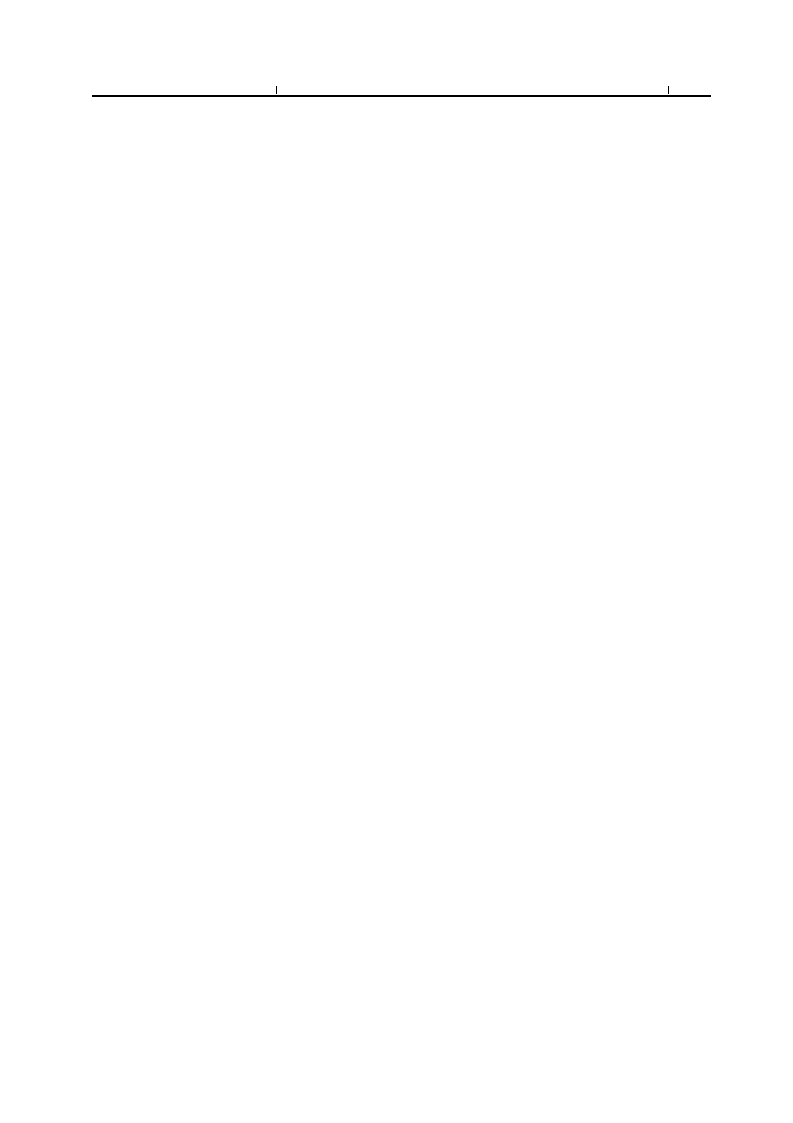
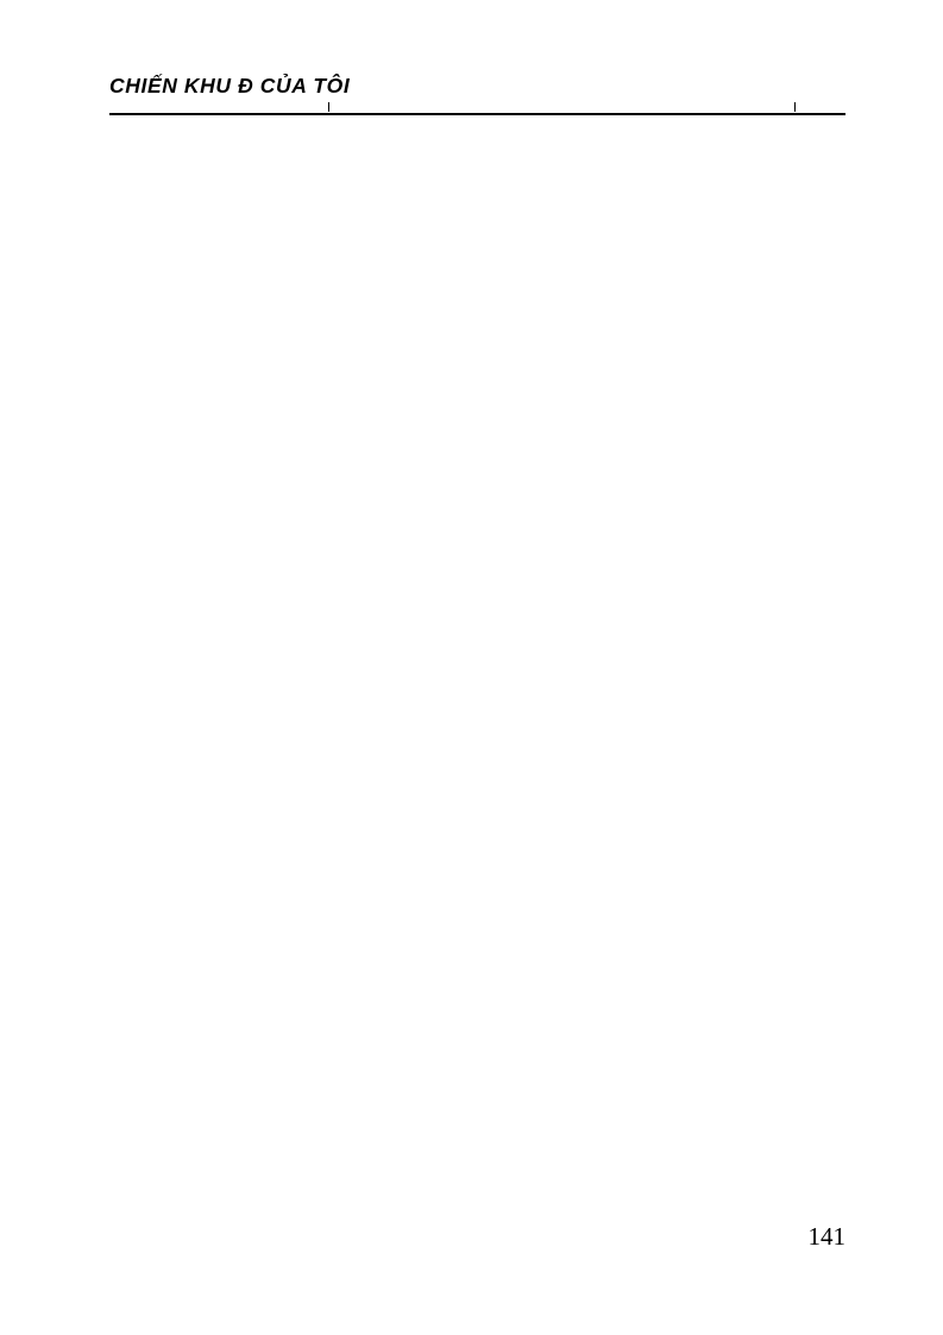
+ CHIẾN KHU Đ CỦA TÔI
+ 141
